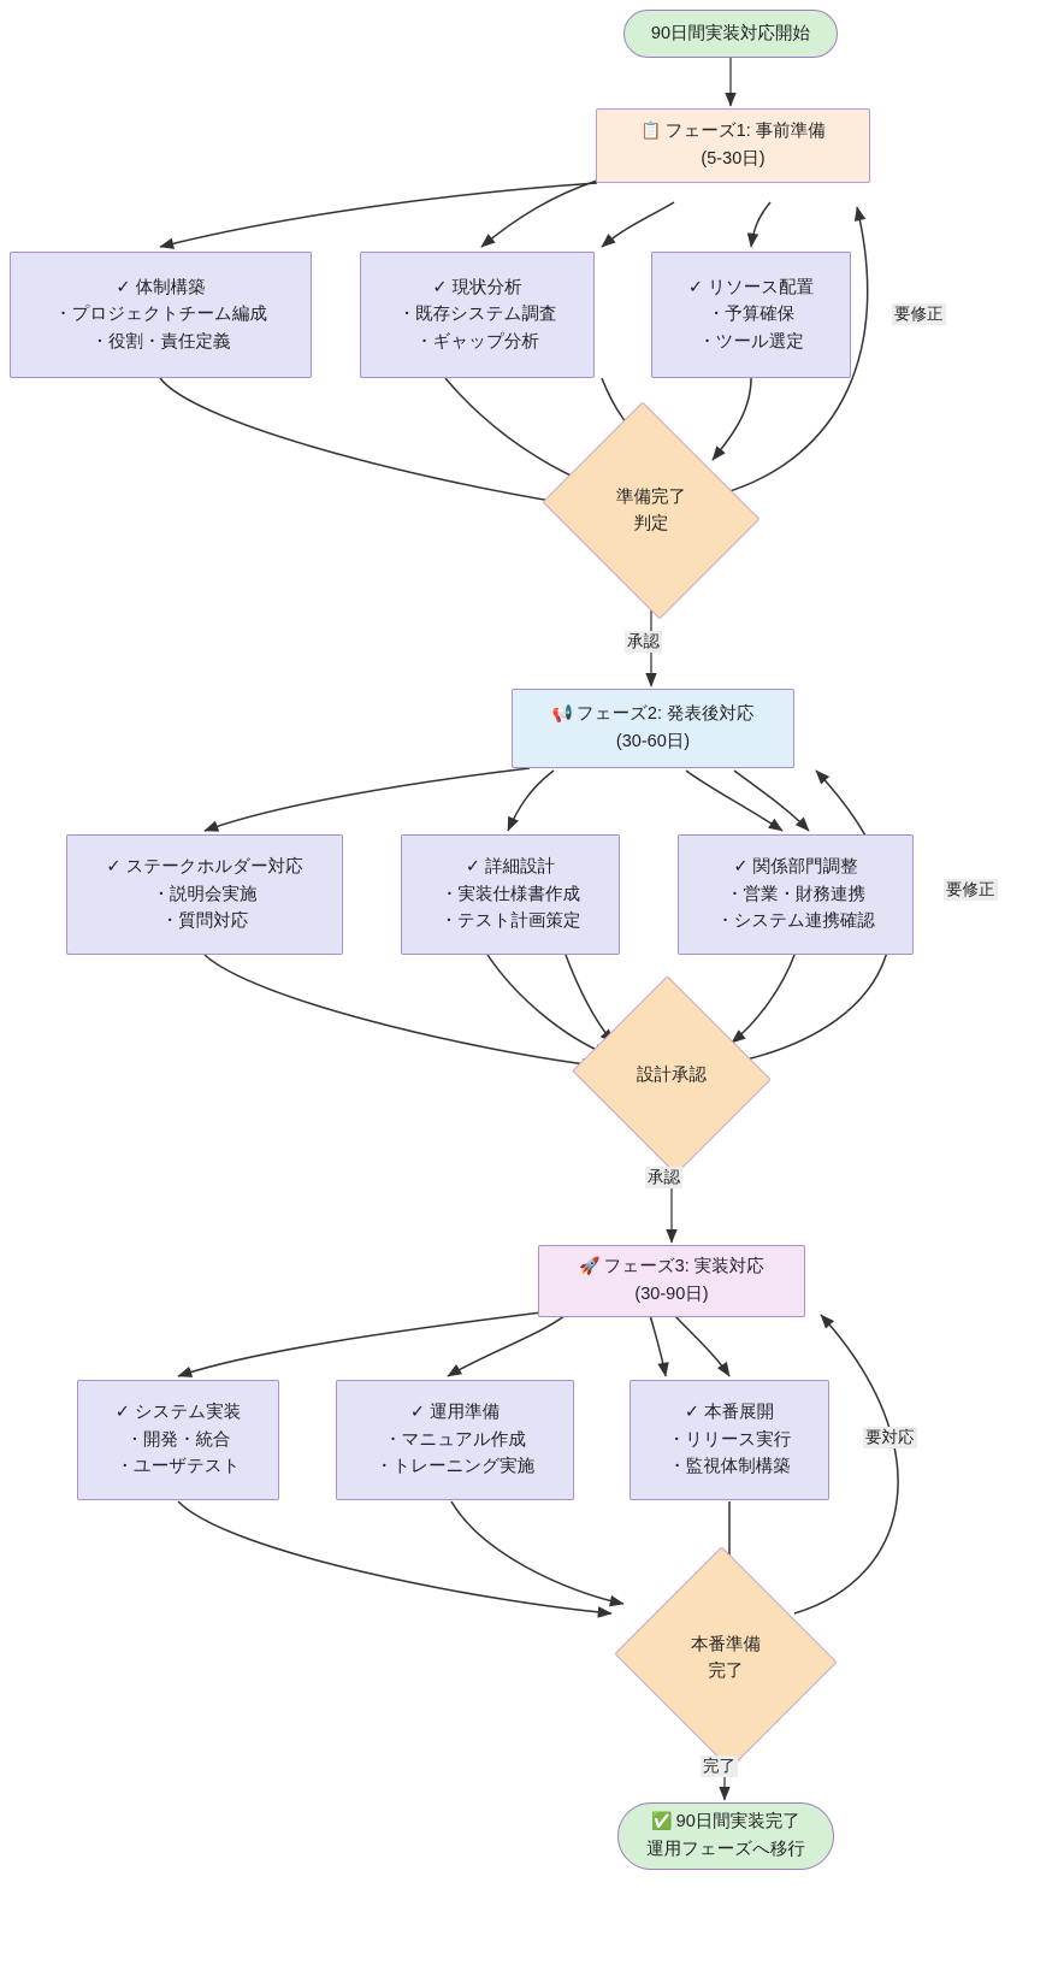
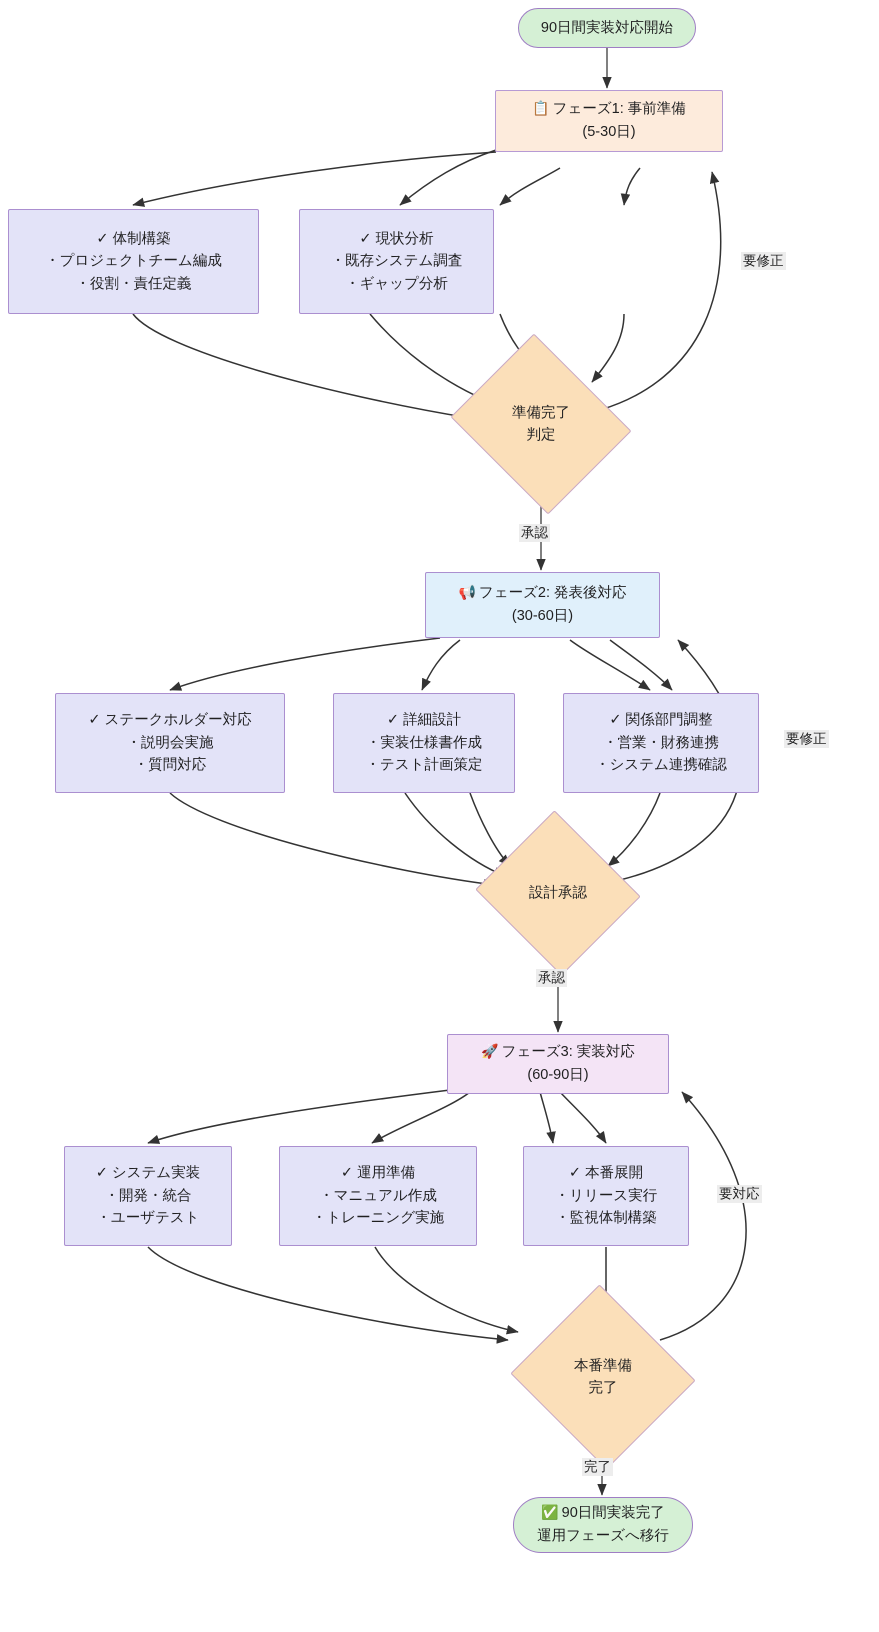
  90日間実装対応開始
  📋 フェーズ1: 事前準備
  (5-30日)
  ✓ 体制構築
  ・プロジェクトチーム編成
  ・役割・責任定義
  ✓ 現状分析
  ・既存システム調査
  ・ギャップ分析
- ✓ リソース配置
- ・予算確保
- ・ツール選定
  準備完了
  判定
  要修正
  承認
  📢 フェーズ2: 発表後対応
  (30-60日)
  ✓ ステークホルダー対応
  ・説明会実施
  ・質問対応
  ✓ 詳細設計
  ・実装仕様書作成
  ・テスト計画策定
  ✓ 関係部門調整
  ・営業・財務連携
  ・システム連携確認
  設計承認
  要修正
  承認
  🚀 フェーズ3: 実装対応
- (30-90日)
+ (60-90日)
  ✓ システム実装
  ・開発・統合
  ・ユーザテスト
  ✓ 運用準備
  ・マニュアル作成
  ・トレーニング実施
  ✓ 本番展開
  ・リリース実行
  ・監視体制構築
  本番準備
  完了
  要対応
  完了
  ✅ 90日間実装完了
  運用フェーズへ移行
